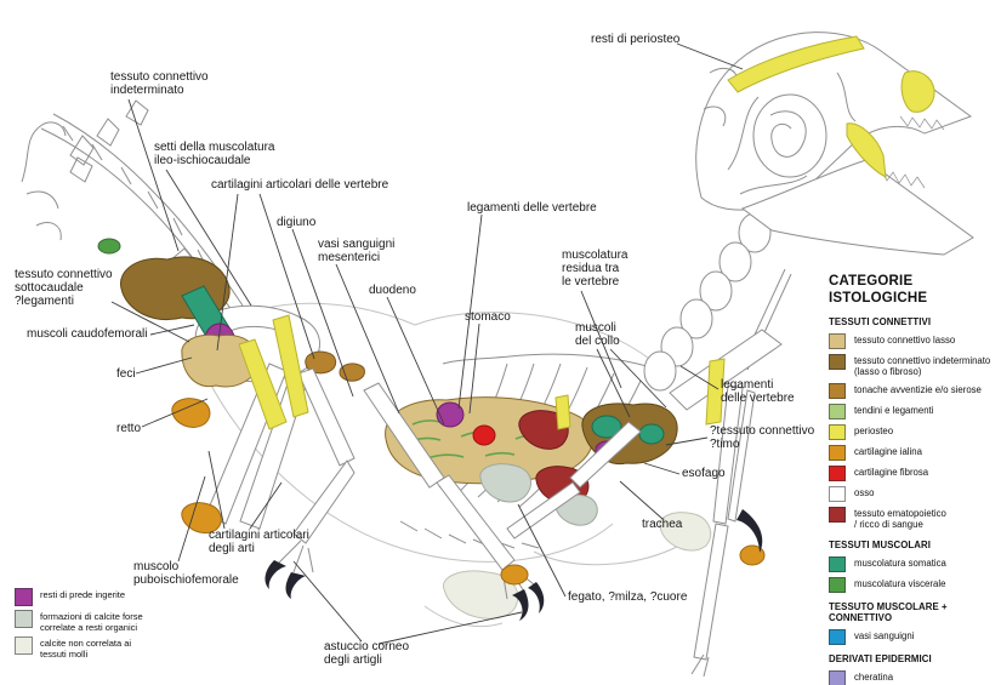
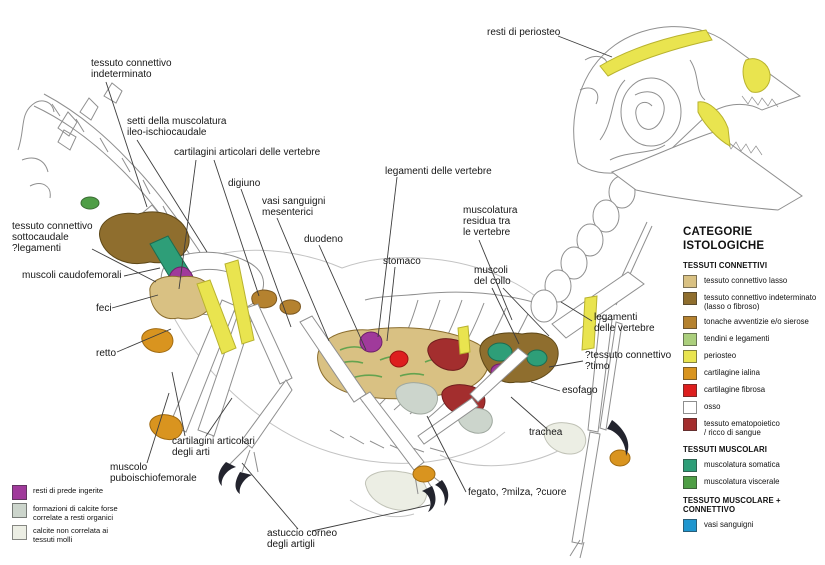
  resti di periosteo
  tessuto connettivo
  indeterminato
  setti della muscolatura
  ileo-ischiocaudale
  cartilagini articolari delle vertebre
  digiuno
  vasi sanguigni
  mesenterici
  duodeno
  legamenti delle vertebre
  stomaco
  muscolatura
  residua tra
  le vertebre
  muscoli
  del collo
  legamenti
  delle vertebre
  ?tessuto connettivo
  ?timo
  esofago
  trachea
  fegato, ?milza, ?cuore
  astuccio corneo
  degli artigli
  cartilagini articolari
  degli arti
  muscolo
  puboischiofemorale
  tessuto connettivo
  sottocaudale
  ?legamenti
  muscoli caudofemorali
  feci
  retto
  CATEGORIE
  ISTOLOGICHE
  TESSUTI CONNETTIVI
  tessuto connettivo lasso
  tessuto connettivo indeterminato
  (lasso o fibroso)
  tonache avventizie e/o sierose
  tendini e legamenti
  periosteo
  cartilagine ialina
  cartilagine fibrosa
  osso
  tessuto ematopoietico
  / ricco di sangue
  TESSUTI MUSCOLARI
  muscolatura somatica
  muscolatura viscerale
  TESSUTO MUSCOLARE + CONNETTIVO
  vasi sanguigni
- DERIVATI EPIDERMICI
- cheratina
  resti di prede ingerite
  formazioni di calcite forse
  correlate a resti organici
  calcite non correlata ai
  tessuti molli
